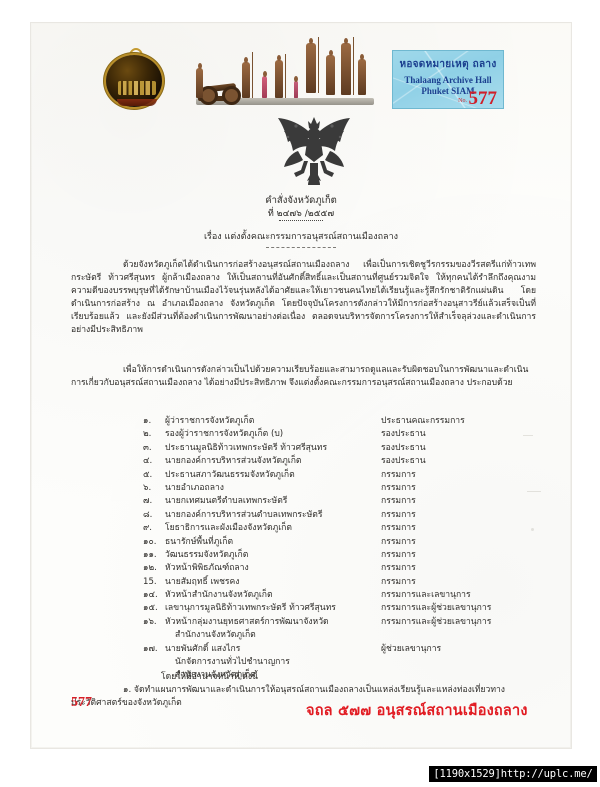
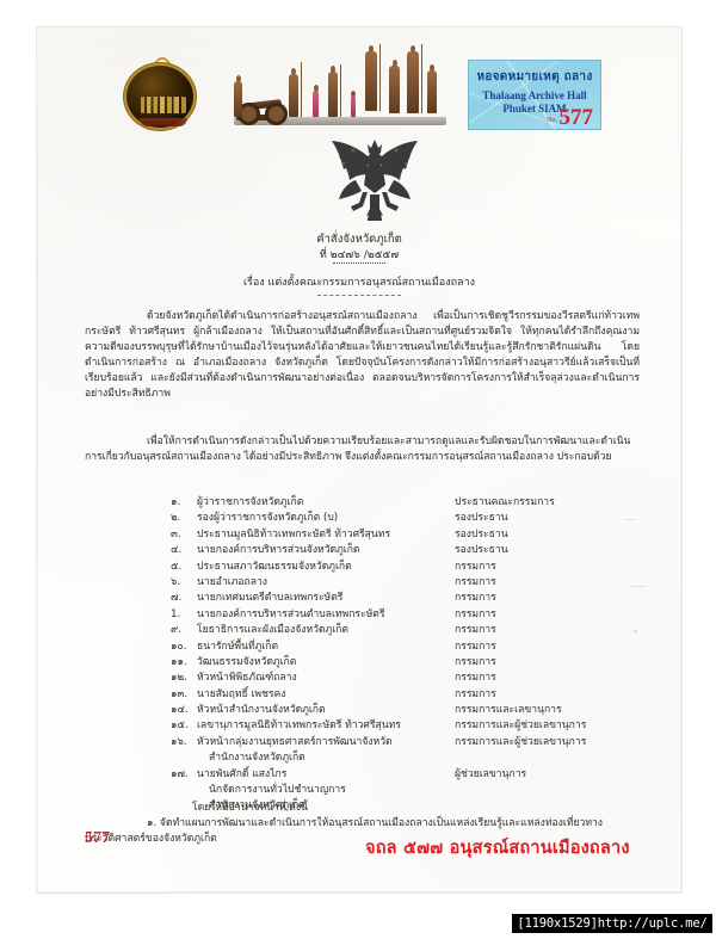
  หอจดหมายเหตุ ถลาง
  Thalaang Archive Hall
  Phuket SIAM
  577
  คำสั่งจังหวัดภูเก็ต
  ที่ ๒๔๗๖ /๒๕๕๗
  เรื่อง แต่งตั้งคณะกรรมการอนุสรณ์สถานเมืองถลาง
  ด้วยจังหวัดภูเก็ตได้ดำเนินการก่อสร้างอนุสรณ์สถานเมืองถลาง เพื่อเป็นการเชิดชูวีรกรรมของวีรสตรีแก่ท้าวเทพกระษัตรี ท้าวศรีสุนทร ผู้กล้าเมืองถลาง ให้เป็นสถานที่อันศักดิ์สิทธิ์และเป็นสถานที่ศูนย์รวมจิตใจ ให้ทุกคนได้รำลึกถึงคุณงามความดีของบรรพบุรุษที่ได้รักษาบ้านเมืองไว้จนรุ่นหลังได้อาศัยและให้เยาวชนคนไทยได้เรียนรู้และรู้สึกรักชาติรักแผ่นดิน โดยดำเนินการก่อสร้าง ณ อำเภอเมืองถลาง จังหวัดภูเก็ต โดยปัจจุบันโครงการดังกล่าวให้มีการก่อสร้างอนุสาวรีย์แล้วเสร็จเป็นที่เรียบร้อยแล้ว และยังมีส่วนที่ต้องดำเนินการพัฒนาอย่างต่อเนื่อง ตลอดจนบริหารจัดการโครงการให้สำเร็จลุล่วงและดำเนินการอย่างมีประสิทธิภาพ
  เพื่อให้การดำเนินการดังกล่าวเป็นไปด้วยความเรียบร้อยและสามารถดูแลและรับผิดชอบในการพัฒนาและดำเนินการเกี่ยวกับอนุสรณ์สถานเมืองถลาง ได้อย่างมีประสิทธิภาพ จึงแต่งตั้งคณะกรรมการอนุสรณ์สถานเมืองถลาง ประกอบด้วย
  ๑.
  ผู้ว่าราชการจังหวัดภูเก็ต
  ประธานคณะกรรมการ
  ๒.
  รองผู้ว่าราชการจังหวัดภูเก็ต (บ)
  รองประธาน
  ๓.
  ประธานมูลนิธิท้าวเทพกระษัตรี ท้าวศรีสุนทร
  รองประธาน
  ๔.
  นายกองค์การบริหารส่วนจังหวัดภูเก็ต
  รองประธาน
  ๕.
  ประธานสภาวัฒนธรรมจังหวัดภูเก็ต
  กรรมการ
  ๖.
  นายอำเภอถลาง
  กรรมการ
  ๗.
  นายกเทศมนตรีตำบลเทพกระษัตรี
  กรรมการ
- ๘.
+ 1.
  นายกองค์การบริหารส่วนตำบลเทพกระษัตรี
  กรรมการ
  ๙.
  โยธาธิการและผังเมืองจังหวัดภูเก็ต
  กรรมการ
  ๑๐.
  ธนารักษ์พื้นที่ภูเก็ต
  กรรมการ
  ๑๑.
  วัฒนธรรมจังหวัดภูเก็ต
  กรรมการ
  ๑๒.
  หัวหน้าพิพิธภัณฑ์ถลาง
  กรรมการ
- 15.
+ ๑๓.
  นายสัมฤทธิ์ เพชรคง
  กรรมการ
  ๑๔.
  หัวหน้าสำนักงานจังหวัดภูเก็ต
  กรรมการและเลขานุการ
  ๑๕.
  เลขานุการมูลนิธิท้าวเทพกระษัตรี ท้าวศรีสุนทร
  กรรมการและผู้ช่วยเลขานุการ
  ๑๖.
  หัวหน้ากลุ่มงานยุทธศาสตร์การพัฒนาจังหวัด
  กรรมการและผู้ช่วยเลขานุการ
  สำนักงานจังหวัดภูเก็ต
  ๑๗.
  นายพันศักดิ์ แสงไกร
  ผู้ช่วยเลขานุการ
  นักจัดการงานทั่วไปชำนาญการ
  สำนักงานจังหวัดภูเก็ต
  โดยให้มีอำนาจหน้าที่ ดังนี้
  ๑. จัดทำแผนการพัฒนาและดำเนินการให้อนุสรณ์สถานเมืองถลางเป็นแหล่งเรียนรู้และแหล่งท่องเที่ยวทางประวัติศาสตร์ของจังหวัดภูเก็ต
  577
  จถล ๕๗๗ อนุสรณ์สถานเมืองถลาง
  [1190x1529]http://uplc.me/
